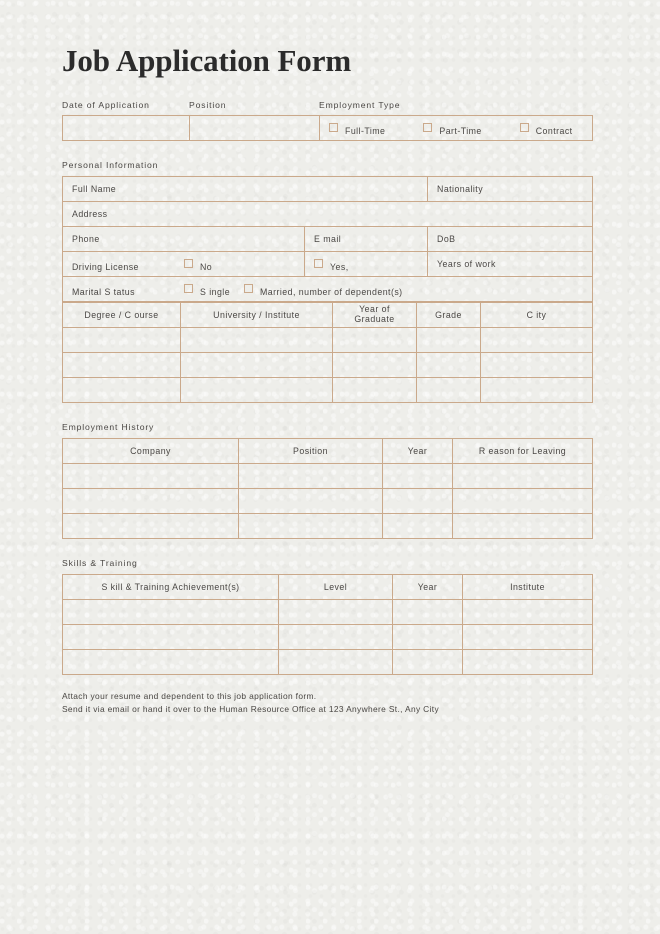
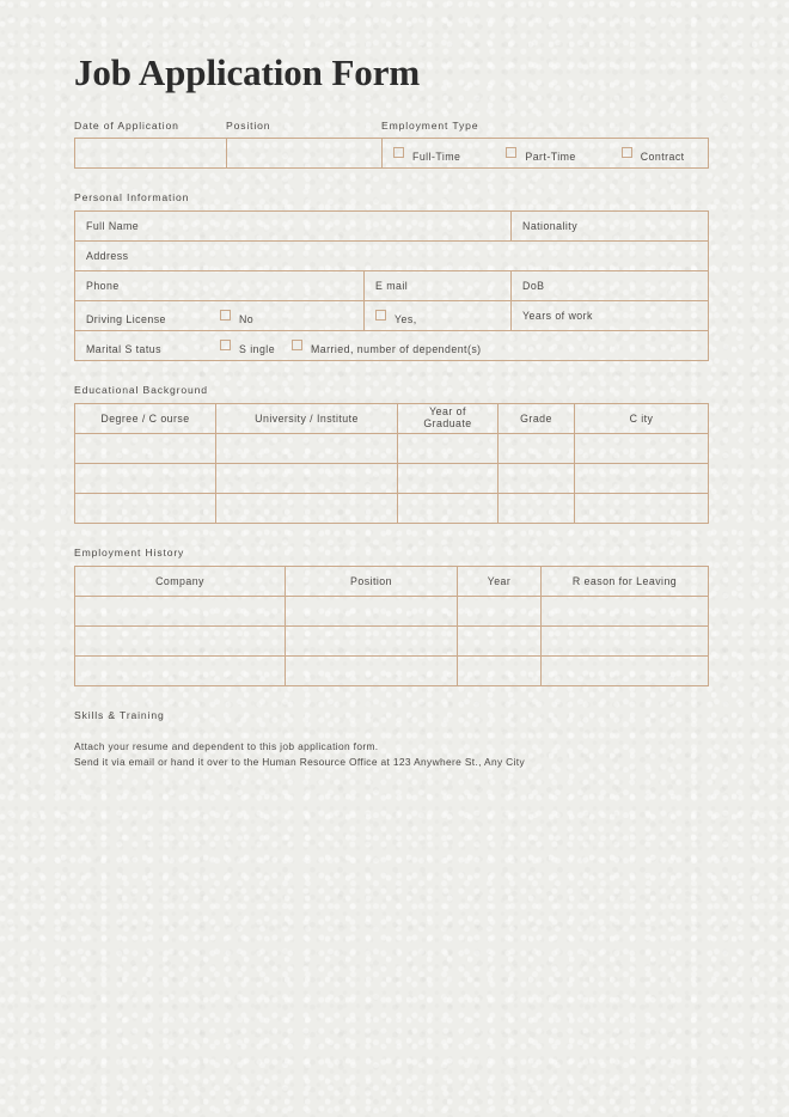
  Job Application Form
  Date of Application
  Position
  Employment Type
  		Full-Time Part-Time Contract
  Personal Information
  Full Name	Nationality
  Address
  Phone	E mail	DoB
  Driving License No	Yes,	Years of work
  Marital S tatus S ingle Married, number of dependent(s)
+ Educational Background
  Degree / C ourse	University / Institute	Year of Graduate	Grade	C ity
  Employment History
  Company	Position	Year	R eason for Leaving
  Skills & Training
- S kill & Training Achievement(s)	Level	Year	Institute
  Attach your resume and dependent to this job application form.
  Send it via email or hand it over to the Human Resource Office at 123 Anywhere St., Any City
